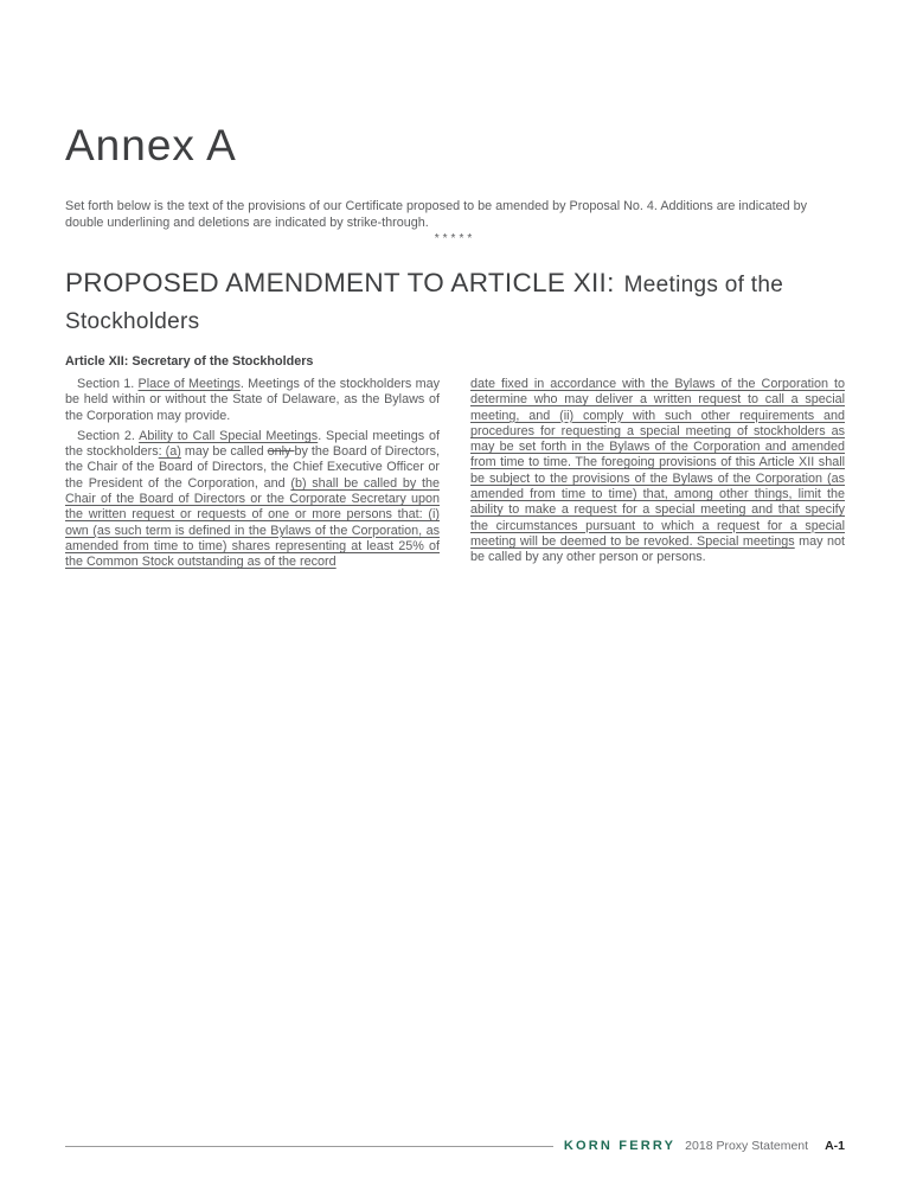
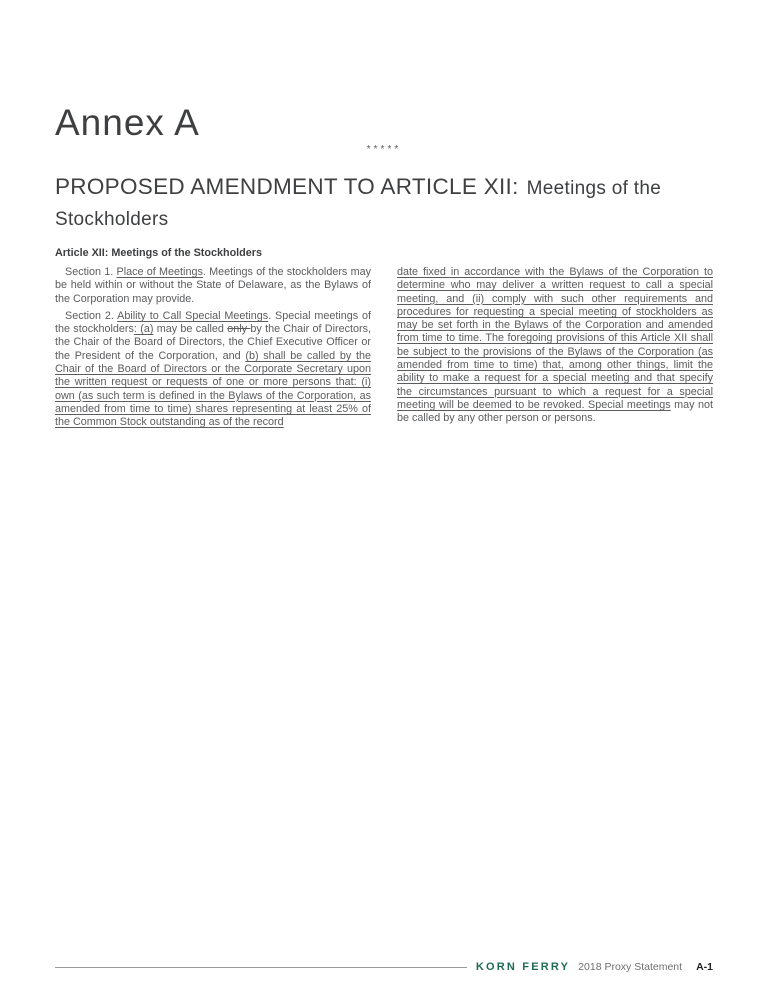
  Annex A
- Set forth below is the text of the provisions of our Certificate proposed to be amended by Proposal No. 4. Additions are indicated by double underlining and deletions are indicated by strike-through.
  *****
  PROPOSED AMENDMENT TO ARTICLE XII: Meetings of the Stockholders
- Article XII: Secretary of the Stockholders
+ Article XII: Meetings of the Stockholders
  Section 1. Place of Meetings. Meetings of the stockholders may be held within or without the State of Delaware, as the Bylaws of the Corporation may provide.
- Section 2. Ability to Call Special Meetings. Special meetings of the stockholders: (a) may be called only by the Board of Directors, the Chair of the Board of Directors, the Chief Executive Officer or the President of the Corporation, and (b) shall be called by the Chair of the Board of Directors or the Corporate Secretary upon the written request or requests of one or more persons that: (i) own (as such term is defined in the Bylaws of the Corporation, as amended from time to time) shares representing at least 25% of the Common Stock outstanding as of the record
+ Section 2. Ability to Call Special Meetings. Special meetings of the stockholders: (a) may be called only by the Chair of Directors, the Chair of the Board of Directors, the Chief Executive Officer or the President of the Corporation, and (b) shall be called by the Chair of the Board of Directors or the Corporate Secretary upon the written request or requests of one or more persons that: (i) own (as such term is defined in the Bylaws of the Corporation, as amended from time to time) shares representing at least 25% of the Common Stock outstanding as of the record
  date fixed in accordance with the Bylaws of the Corporation to determine who may deliver a written request to call a special meeting, and (ii) comply with such other requirements and procedures for requesting a special meeting of stockholders as may be set forth in the Bylaws of the Corporation and amended from time to time. The foregoing provisions of this Article XII shall be subject to the provisions of the Bylaws of the Corporation (as amended from time to time) that, among other things, limit the ability to make a request for a special meeting and that specify the circumstances pursuant to which a request for a special meeting will be deemed to be revoked. Special meetings may not be called by any other person or persons.
  KORN FERRY
  2018 Proxy Statement
  A-1
